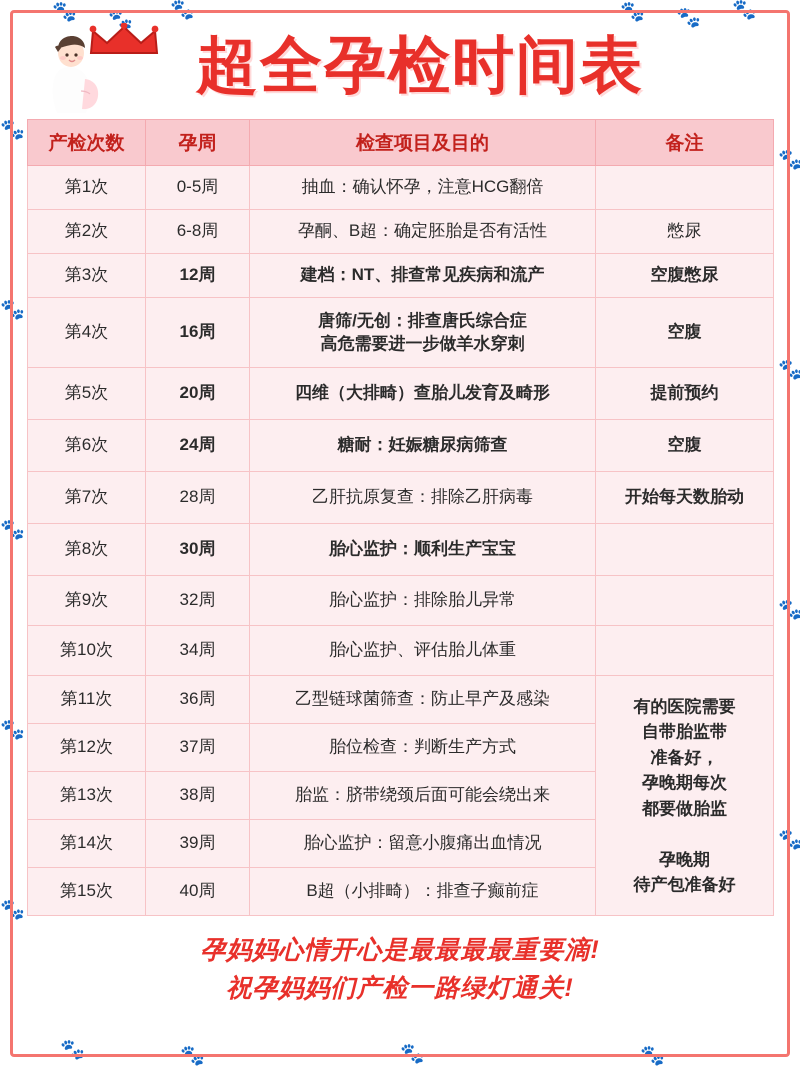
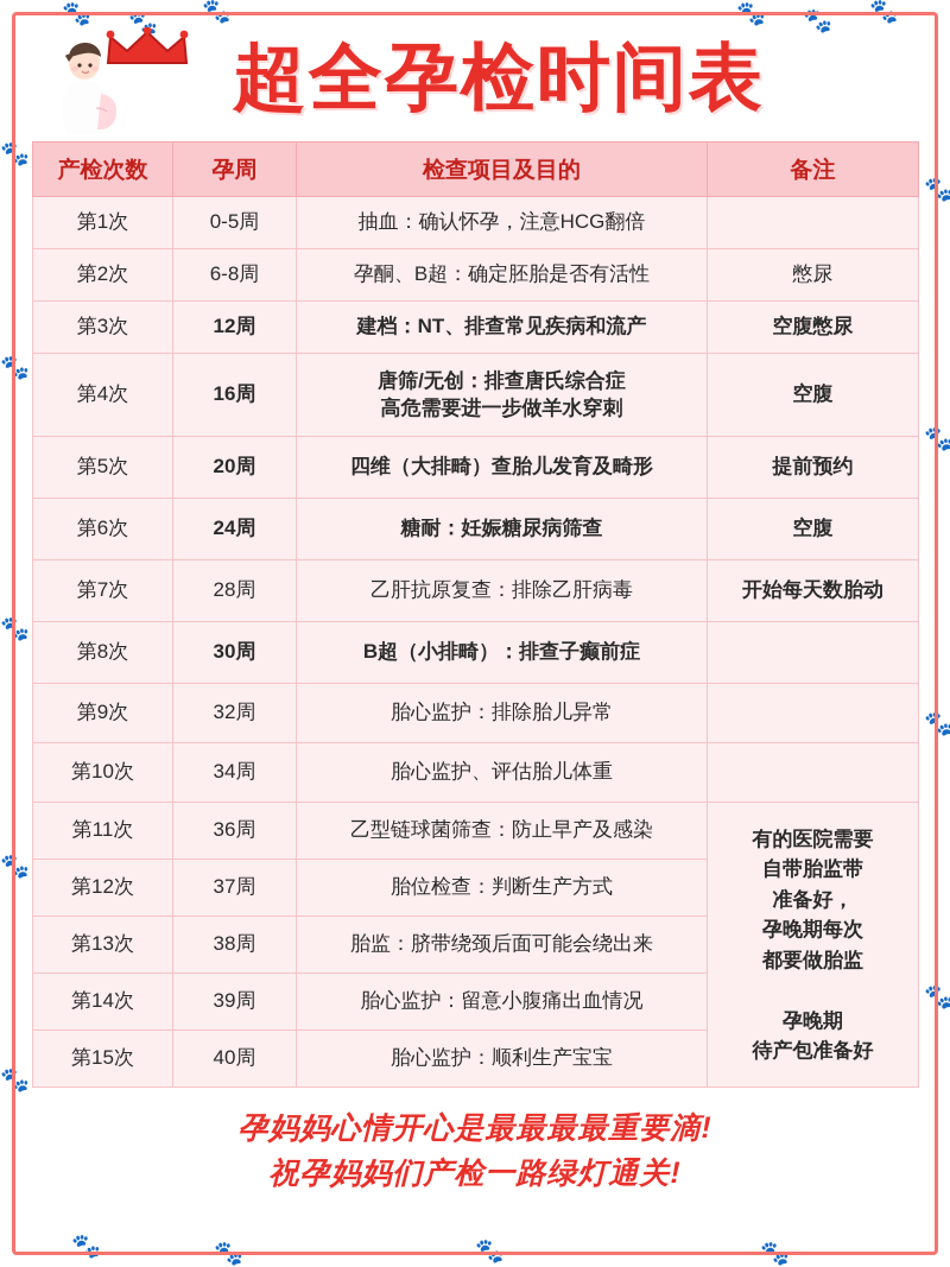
  🐾
  🐾
  🐾
  🐾
  🐾
  🐾
  🐾
  🐾
  🐾
  🐾
  🐾
  🐾
  🐾
  🐾
  🐾
  🐾
  🐾
  🐾
  🐾
  超全孕检时间表
  产检次数	孕周	检查项目及目的	备注
  第1次	0-5周	抽血：确认怀孕，注意HCG翻倍
  第2次	6-8周	孕酮、B超：确定胚胎是否有活性	憋尿
  第3次	12周	建档：NT、排查常见疾病和流产	空腹憋尿
  第4次	16周	唐筛/无创：排查唐氏综合症 高危需要进一步做羊水穿刺	空腹
  第5次	20周	四维（大排畸）查胎儿发育及畸形	提前预约
  第6次	24周	糖耐：妊娠糖尿病筛查	空腹
  第7次	28周	乙肝抗原复查：排除乙肝病毒	开始每天数胎动
- 第8次	30周	胎心监护：顺利生产宝宝
+ 第8次	30周	B超（小排畸）：排查子癫前症
  第9次	32周	胎心监护：排除胎儿异常
  第10次	34周	胎心监护、评估胎儿体重
  第11次	36周	乙型链球菌筛查：防止早产及感染	有的医院需要 自带胎监带 准备好， 孕晚期每次 都要做胎监 孕晚期 待产包准备好
  第12次	37周	胎位检查：判断生产方式
  第13次	38周	胎监：脐带绕颈后面可能会绕出来
  第14次	39周	胎心监护：留意小腹痛出血情况
- 第15次	40周	B超（小排畸）：排查子癫前症
+ 第15次	40周	胎心监护：顺利生产宝宝
  孕妈妈心情开心是最最最最重要滴!
  祝孕妈妈们产检一路绿灯通关!
